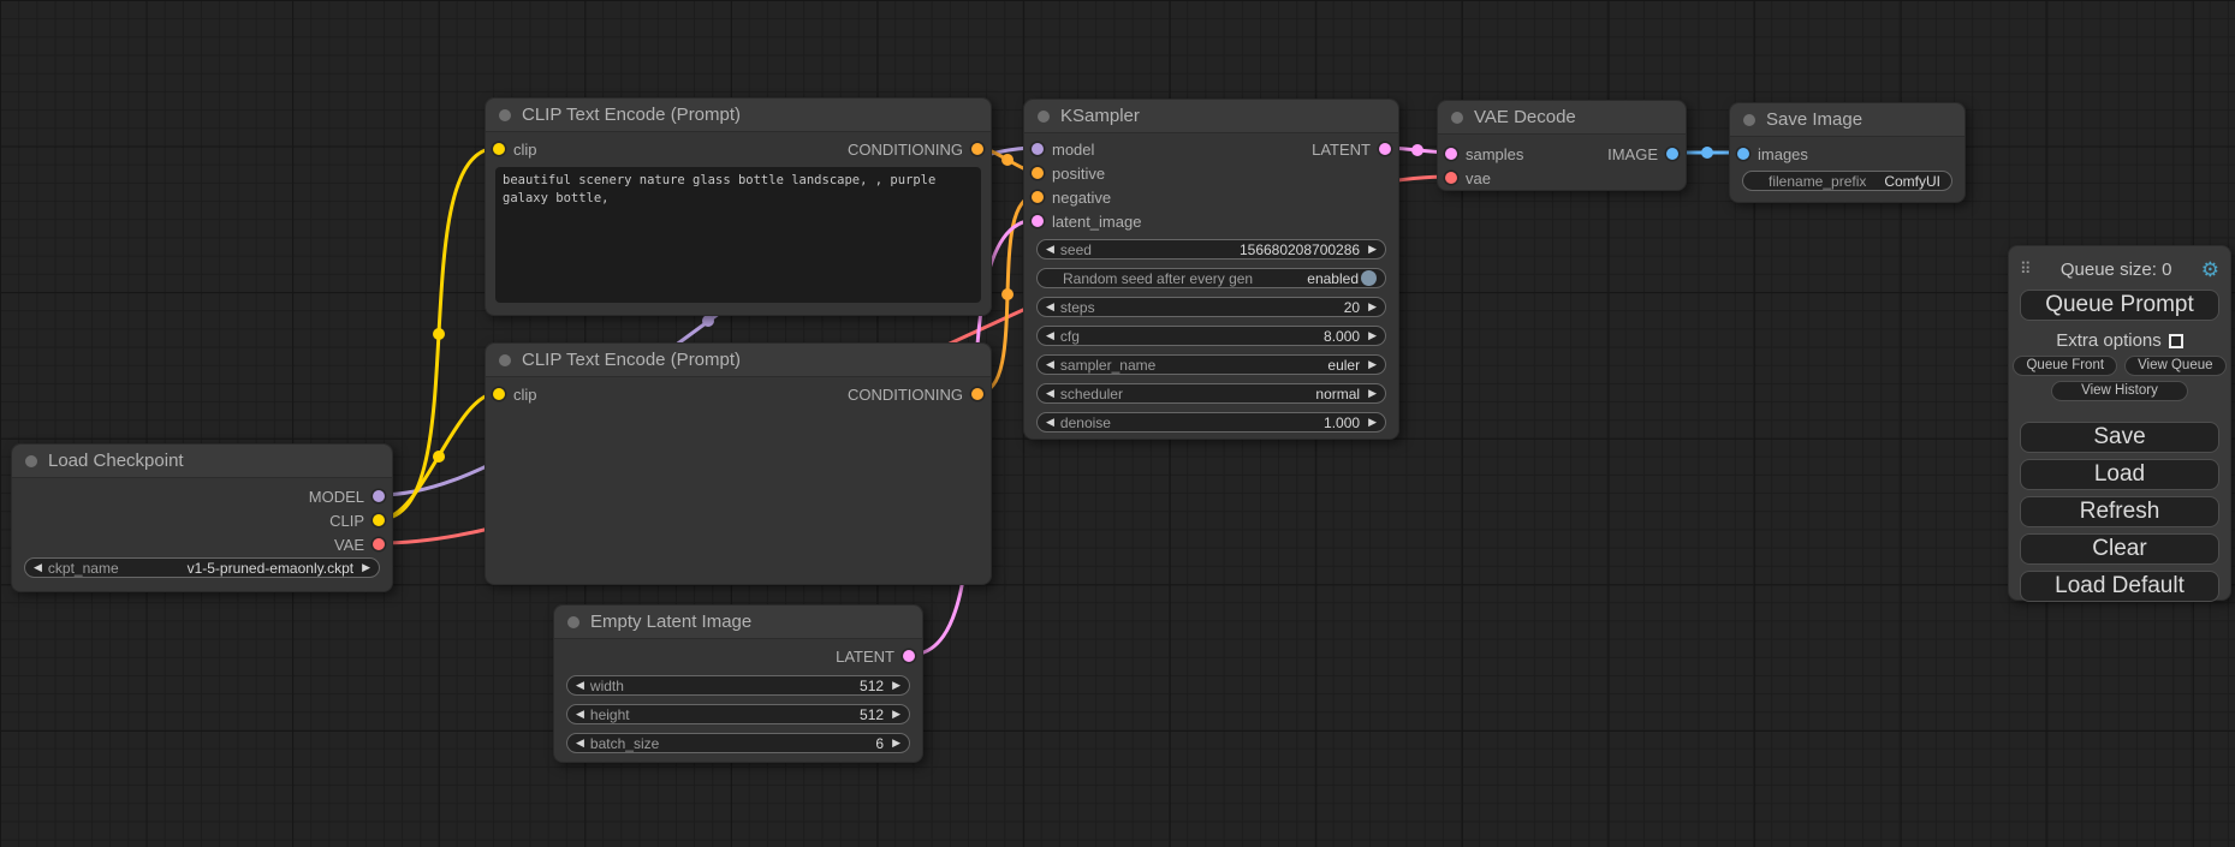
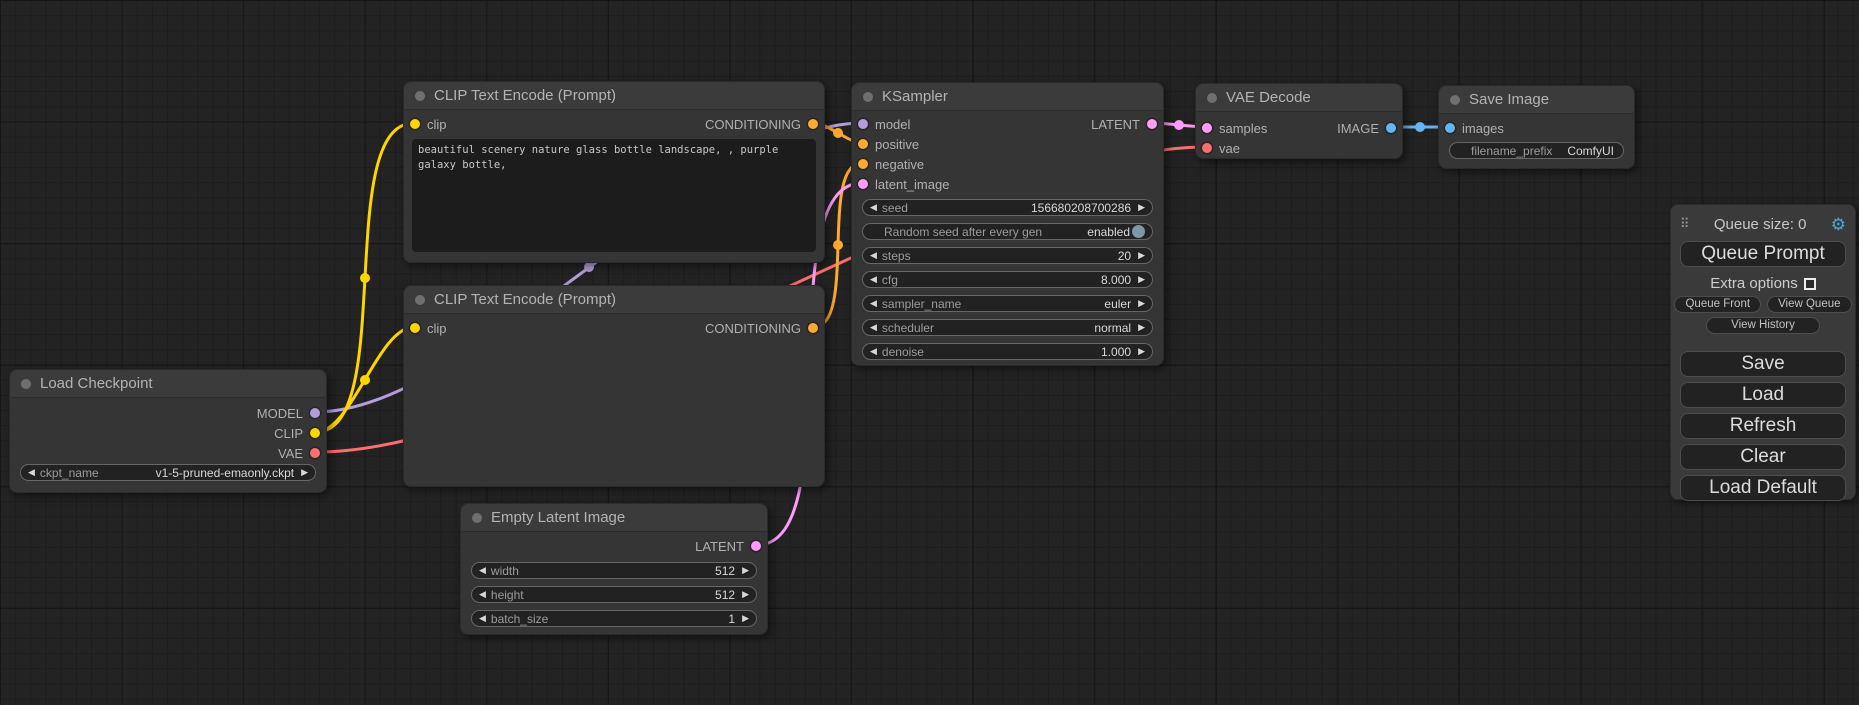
  Load Checkpoint
  MODEL
  CLIP
  VAE
  ◀
  ckpt_name
  v1-5-pruned-emaonly.ckpt
  ▶
  CLIP Text Encode (Prompt)
  clip
  CONDITIONING
  beautiful scenery nature glass bottle landscape, , purple galaxy bottle,
  CLIP Text Encode (Prompt)
  clip
  CONDITIONING
  Empty Latent Image
  LATENT
  ◀
  width
  512
  ▶
  ◀
  height
  512
  ▶
  ◀
  batch_size
- 6
+ 1
  ▶
  KSampler
  model
  LATENT
  positive
  negative
  latent_image
  ◀
  seed
  156680208700286
  ▶
  Random seed after every gen
  enabled
  ◀
  steps
  20
  ▶
  ◀
  cfg
  8.000
  ▶
  ◀
  sampler_name
  euler
  ▶
  ◀
  scheduler
  normal
  ▶
  ◀
  denoise
  1.000
  ▶
  VAE Decode
  samples
  IMAGE
  vae
  Save Image
  images
  filename_prefix
  ComfyUI
  ⠿
  Queue size: 0
  ⚙
  Queue Prompt
  Extra options
  Queue Front
  View Queue
  View History
  Save
  Load
  Refresh
  Clear
  Load Default
